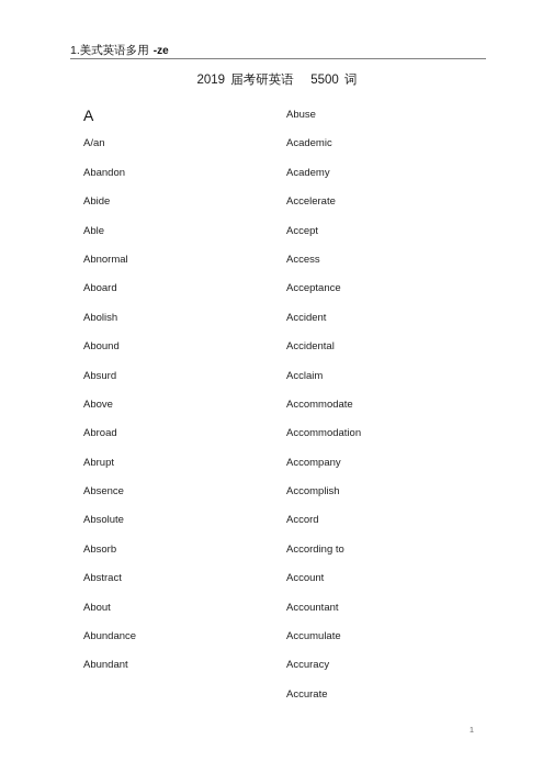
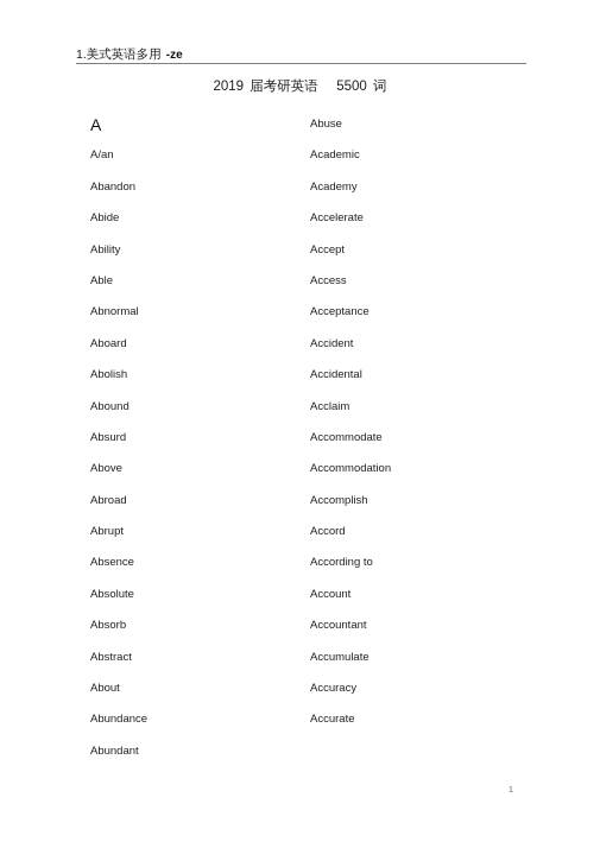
  1.美式英语多用 -ze
  2019 届考研英语 5500 词
  A
  A/an
  Abandon
  Abide
+ Ability
  Able
  Abnormal
  Aboard
  Abolish
  Abound
  Absurd
  Above
  Abroad
  Abrupt
  Absence
  Absolute
  Absorb
  Abstract
  About
  Abundance
  Abundant
  Abuse
  Academic
  Academy
  Accelerate
  Accept
  Access
  Acceptance
  Accident
  Accidental
  Acclaim
  Accommodate
  Accommodation
- Accompany
  Accomplish
  Accord
  According to
  Account
  Accountant
  Accumulate
  Accuracy
  Accurate
  1
